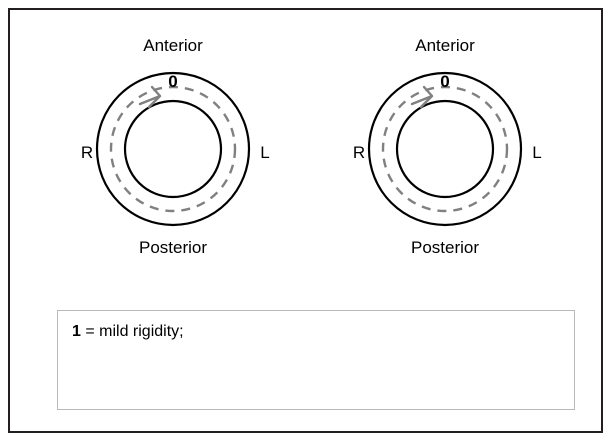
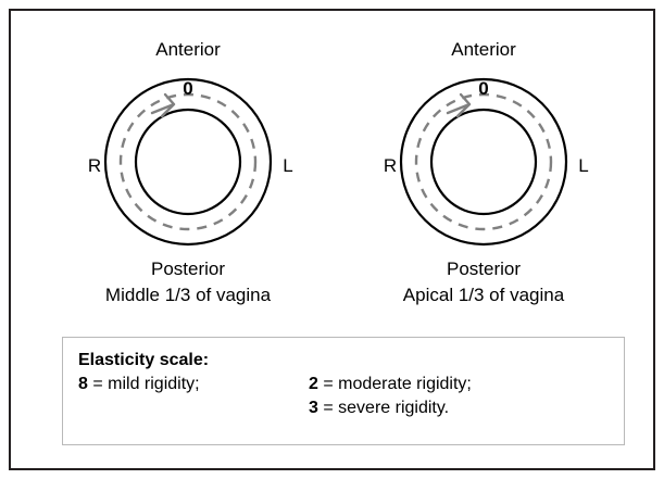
  Anterior
  0
  R
  L
  Posterior
+ Middle 1/3 of vagina
  Anterior
  0
  R
  L
  Posterior
+ Apical 1/3 of vagina
+ Elasticity scale:
- 1 = mild rigidity;
+ 8 = mild rigidity;
+ 2 = moderate rigidity;
+ 3 = severe rigidity.
